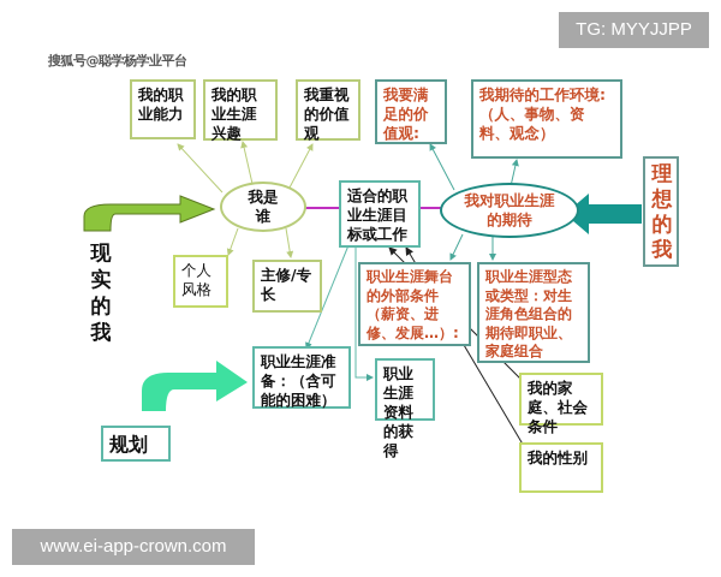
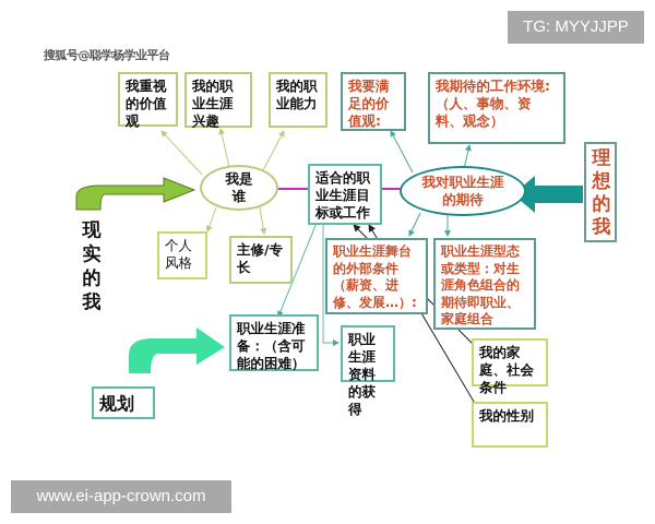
  搜狐号@聪学杨学业平台
  TG: MYYJJPP
  www.ei-app-crown.com
- 我的职业能力
+ 我重视的价值观
  我的职业生涯兴趣
- 我重视的价值观
+ 我的职业能力
  我是谁
  个人风格
  主修/专长
  现实的我
  适合的职业生涯目标或工作
  我要满足的价值观:
  我期待的工作环境:（人、事物、资料、观念）
  我对职业生涯的期待
  理想的我
  职业生涯舞台的外部条件（薪资、进修、发展…）:
  职业生涯型态或类型：对生涯角色组合的期待即职业、家庭组合
  职业生涯准备：（含可能的困难）
  职业生涯资料的获得
  我的家庭、社会条件
  我的性别
  规划
